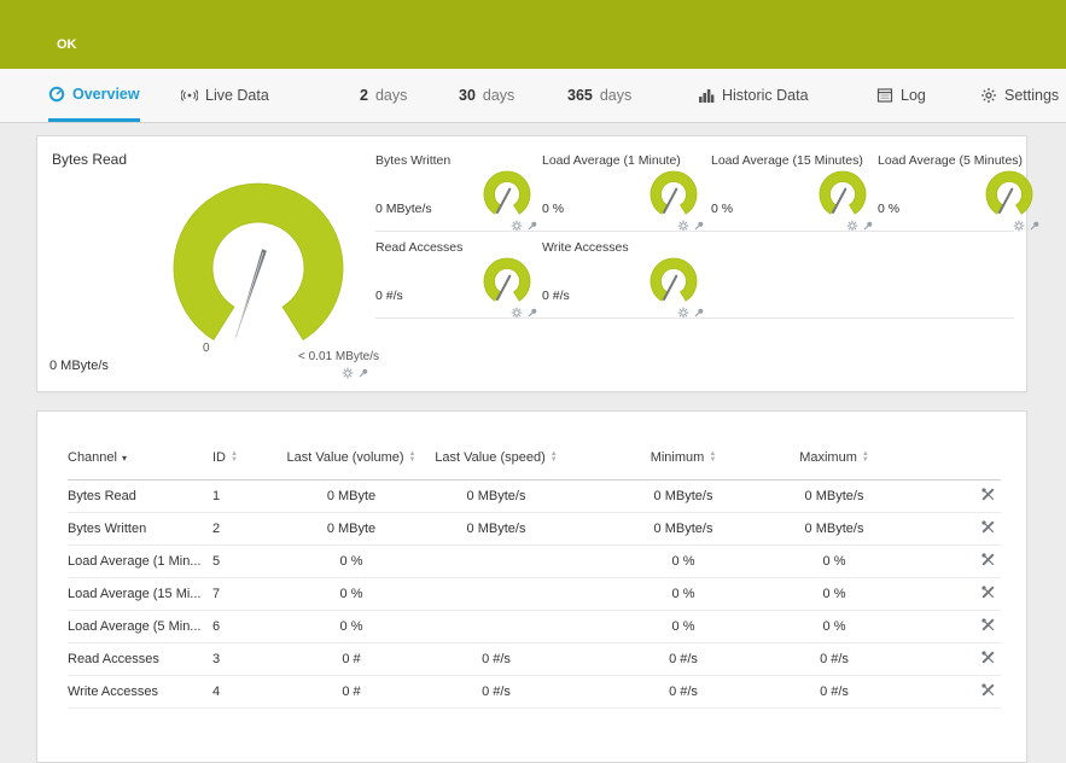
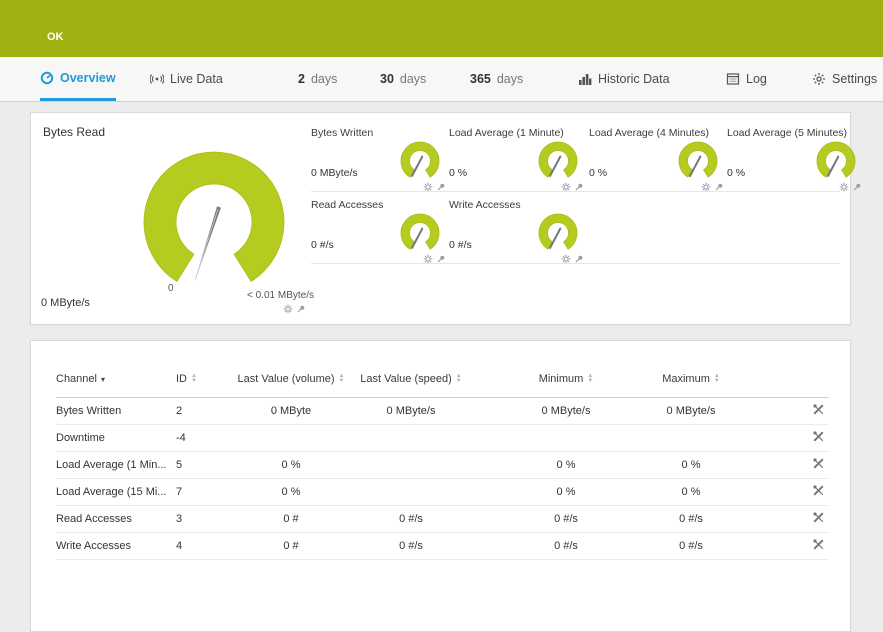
  OK
  Overview
  Live Data
  2
  days
  30
  days
  365
  days
  Historic Data
  Log
  Settings
  Bytes Read
  0 MByte/s
  0
  < 0.01 MByte/s
  Bytes Written
  0 MByte/s
  Load Average (1 Minute)
  0 %
- Load Average (15 Minutes)
+ Load Average (4 Minutes)
  0 %
  Load Average (5 Minutes)
  0 %
  Read Accesses
  0 #/s
  Write Accesses
  0 #/s
  Channel ▾	ID	Last Value (volume)	Last Value (speed)	Minimum	Maximum
- Bytes Read	1	0 MByte	0 MByte/s	0 MByte/s	0 MByte/s
  Bytes Written	2	0 MByte	0 MByte/s	0 MByte/s	0 MByte/s
+ Downtime	-4
  Load Average (1 Min...	5	0 %		0 %	0 %
  Load Average (15 Mi...	7	0 %		0 %	0 %
- Load Average (5 Min...	6	0 %		0 %	0 %
  Read Accesses	3	0 #	0 #/s	0 #/s	0 #/s
  Write Accesses	4	0 #	0 #/s	0 #/s	0 #/s
